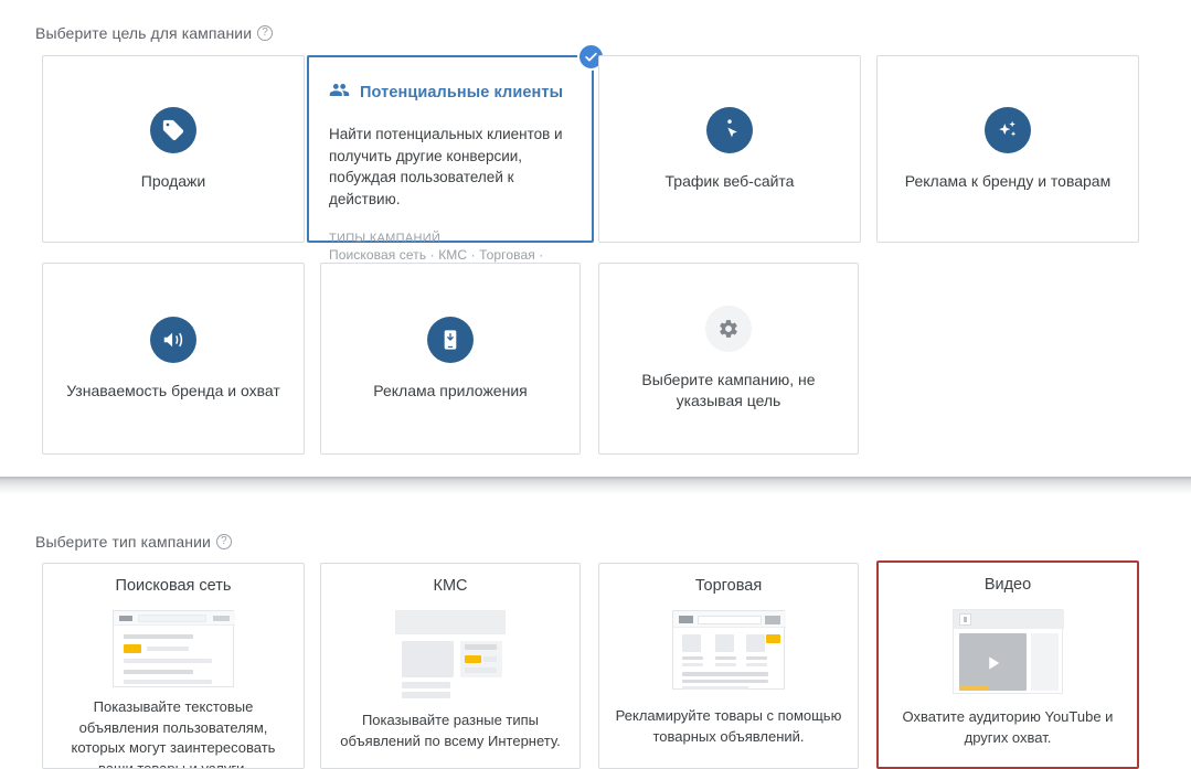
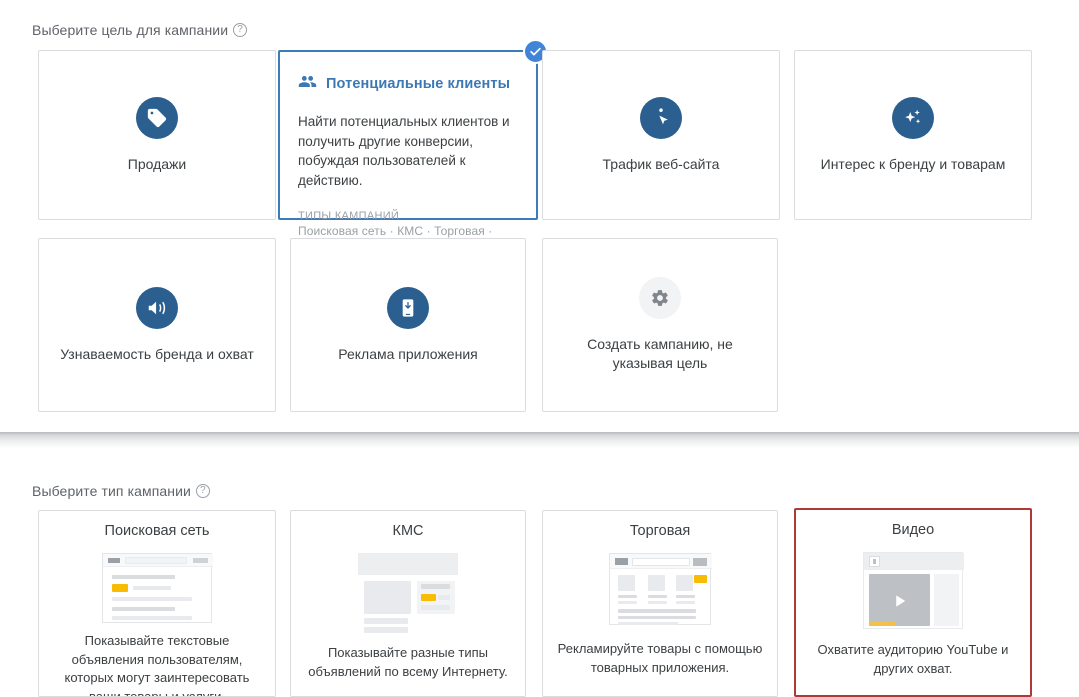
  Выберите цель для кампании
  Продажи
  Потенциальные клиенты
  Найти потенциальных клиентов и получить другие конверсии, побуждая пользователей к действию.
  ТИПЫ КАМПАНИЙ
  Поисковая сеть · КМС · Торговая ·
  Трафик веб-сайта
- Реклама к бренду и товарам
+ Интерес к бренду и товарам
  Узнаваемость бренда и охват
  Реклама приложения
- Выберите кампанию, не указывая цель
+ Создать кампанию, не указывая цель
  Выберите тип кампании
  Поисковая сеть
  Показывайте текстовые объявления пользователям, которых могут заинтересовать
  КМС
  Показывайте разные типы объявлений по всему Интернету.
  Торговая
- Рекламируйте товары с помощью товарных объявлений.
+ Рекламируйте товары с помощью товарных приложения.
  Видео
  Охватите аудиторию YouTube и других охват.
